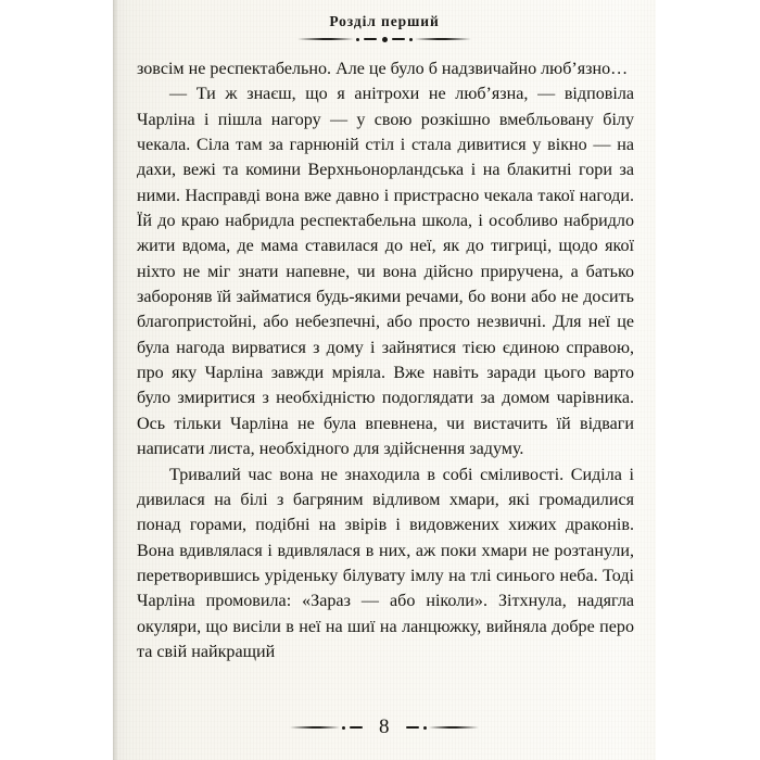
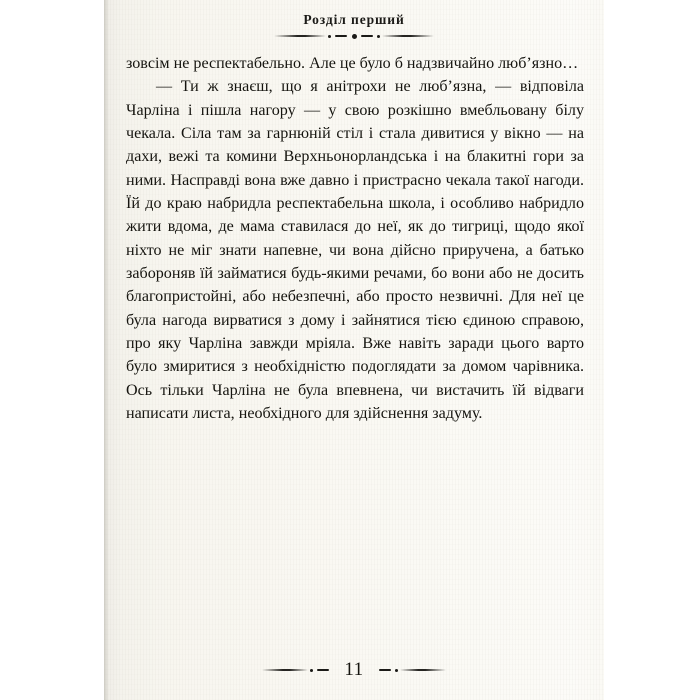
  Розділ перший
  зовсім не респектабельно. Але це було б надзвичайно люб’язно…
  — Ти ж знаєш, що я анітрохи не люб’язна, — відповіла Чарліна і пішла нагору — у свою розкішно вмебльовану білу чекала. Сіла там за гарнюній стіл і стала дивитися у вікно — на дахи, вежі та комини Верхньонорландська і на блакитні гори за ними. Насправді вона вже давно і пристрасно чекала такої нагоди. Їй до краю набридла респектабельна школа, і особливо набридло жити вдома, де мама ставилася до неї, як до тигриці, щодо якої ніхто не міг знати напевне, чи вона дійсно приручена, а батько забороняв їй займатися будь-якими речами, бо вони або не досить благопристойні, або небезпечні, або просто незвичні. Для неї це була нагода вирватися з дому і зайнятися тією єдиною справою, про яку Чарліна завжди мріяла. Вже навіть заради цього варто було змиритися з необхідністю подоглядати за домом чарівника. Ось тільки Чарліна не була впевнена, чи вистачить їй відваги написати листа, необхідного для здійснення задуму.
- Тривалий час вона не знаходила в собі сміливості. Сиділа і дивилася на білі з багряним відливом хмари, які громадилися понад горами, подібні на звірів і видовжених хижих драконів. Вона вдивлялася і вдивлялася в них, аж поки хмари не розтанули, перетворившись уріденьку білувату імлу на тлі синього неба. Тоді Чарліна промовила: «Зараз — або ніколи». Зітхнула, надягла окуляри, що висіли в неї на шиї на ланцюжку, вийняла добре перо та свій найкращий
- 8
+ 11
